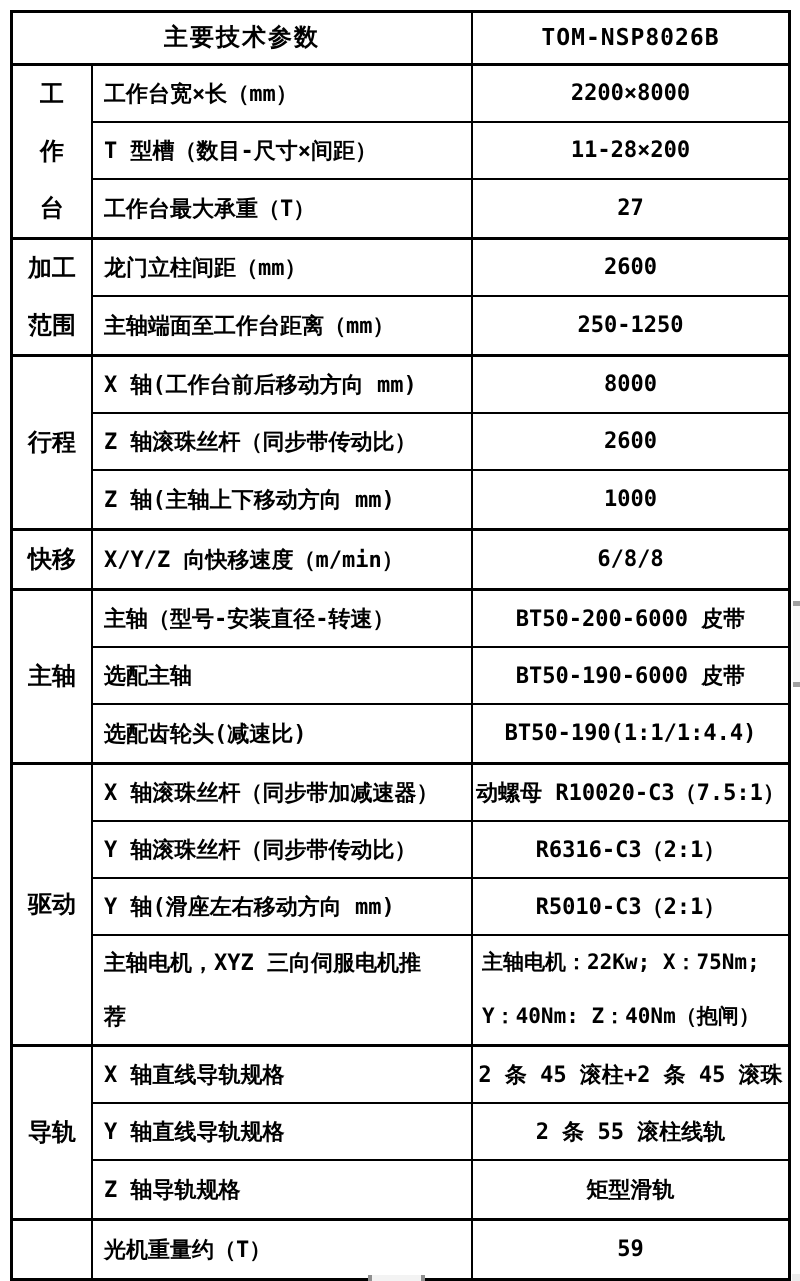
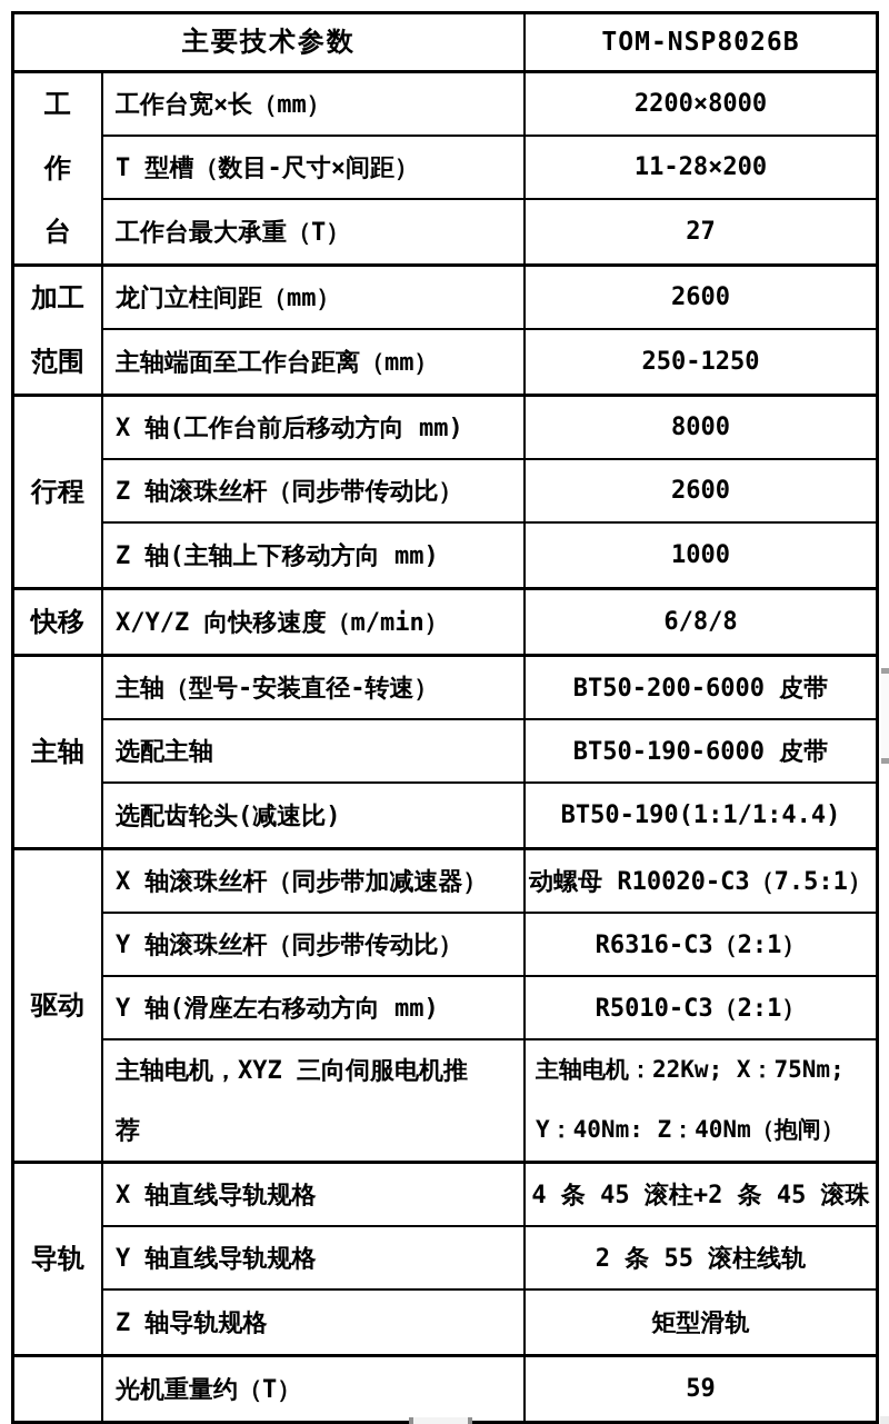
  主要技术参数
  TOM-NSP8026B
  工
  作
  台
  工作台宽×长（mm）
  2200×8000
  T 型槽（数目-尺寸×间距）
  11-28×200
  工作台最大承重（T）
  27
  加工
  范围
  龙门立柱间距（mm）
  2600
  主轴端面至工作台距离（mm）
  250-1250
  行程
  X 轴(工作台前后移动方向 mm)
  8000
  Z 轴滚珠丝杆（同步带传动比）
  2600
  Z 轴(主轴上下移动方向 mm)
  1000
  快移
  X/Y/Z 向快移速度（m/min）
  6/8/8
  主轴
  主轴（型号-安装直径-转速）
  BT50-200-6000 皮带
  选配主轴
  BT50-190-6000 皮带
  选配齿轮头(减速比)
  BT50-190(1:1/1:4.4)
  驱动
  X 轴滚珠丝杆（同步带加减速器）
  动螺母 R10020-C3（7.5:1）
  Y 轴滚珠丝杆（同步带传动比）
  R6316-C3（2:1）
  Y 轴(滑座左右移动方向 mm)
  R5010-C3（2:1）
  主轴电机，XYZ 三向伺服电机推
  荐
  主轴电机：22Kw; X：75Nm;
  Y：40Nm: Z：40Nm（抱闸）
  导轨
  X 轴直线导轨规格
- 2 条 45 滚柱+2 条 45 滚珠
+ 4 条 45 滚柱+2 条 45 滚珠
  Y 轴直线导轨规格
  2 条 55 滚柱线轨
  Z 轴导轨规格
  矩型滑轨
  光机重量约（T）
  59
